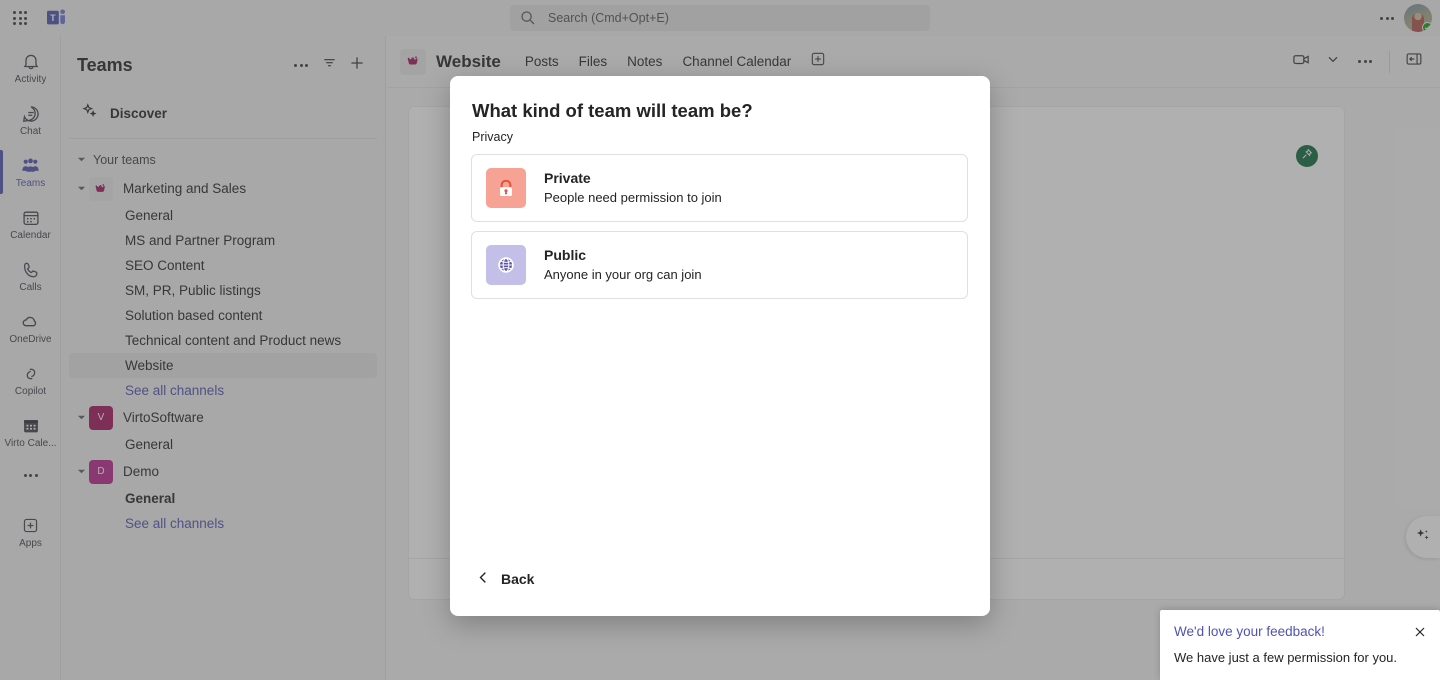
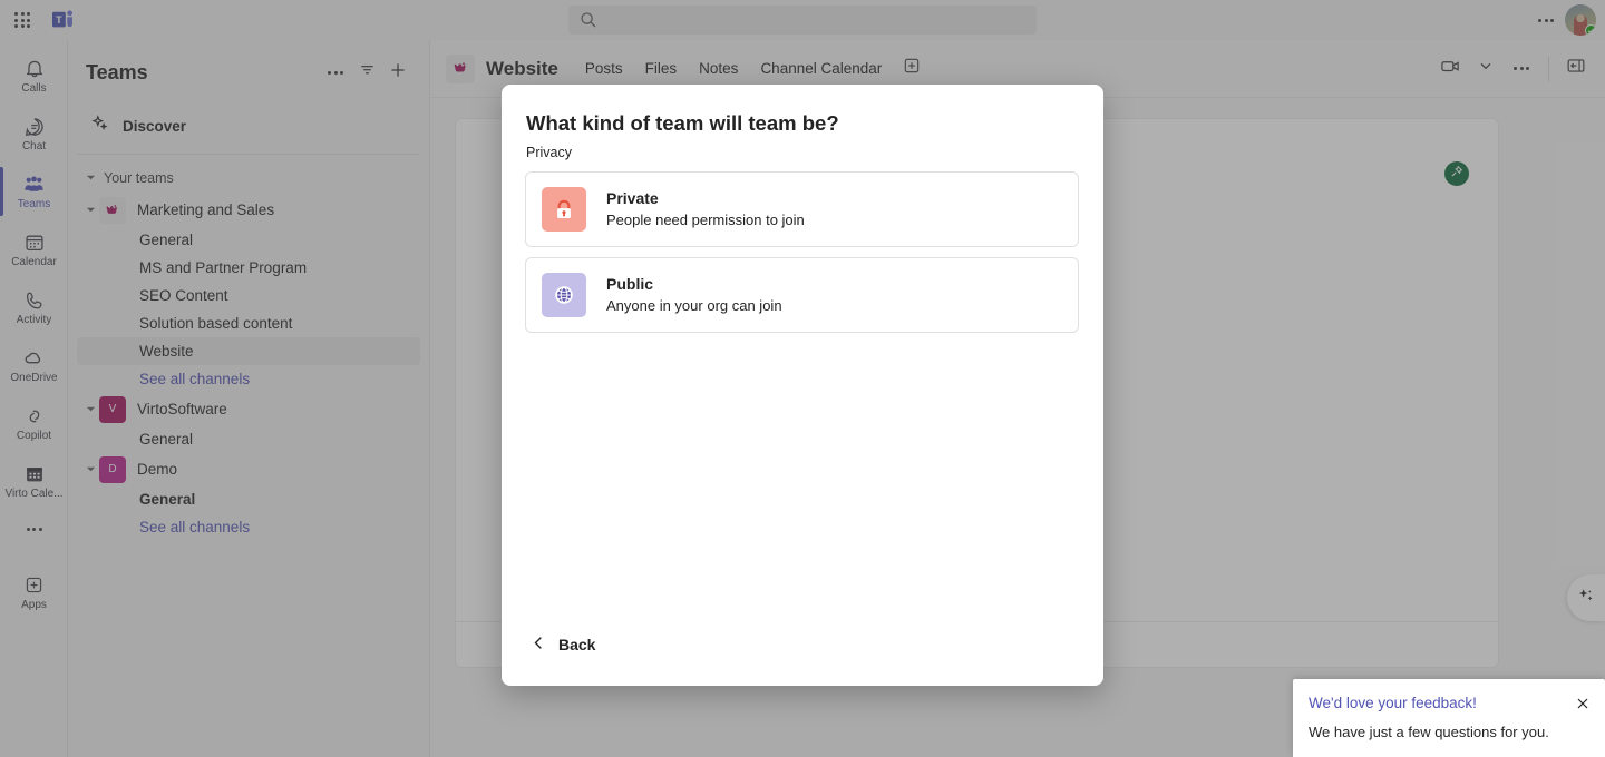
  T
- Search (Cmd+Opt+E)
- Activity
+ Calls
  Chat
  Teams
  Calendar
- Calls
+ Activity
  OneDrive
  Copilot
  Virto Cale...
  Apps
  Teams
  Discover
  Your teams
  Marketing and Sales
  General
  MS and Partner Program
  SEO Content
- SM, PR, Public listings
  Solution based content
- Technical content and Product news
  Website
  See all channels
  V
  VirtoSoftware
  General
  D
  Demo
  General
  See all channels
  Website
  Posts
  Files
  Notes
  Channel Calendar
  What kind of team will team be?
  Privacy
  Private
  People need permission to join
  Public
  Anyone in your org can join
  Back
  We'd love your feedback!
- We have just a few permission for you.
+ We have just a few questions for you.
